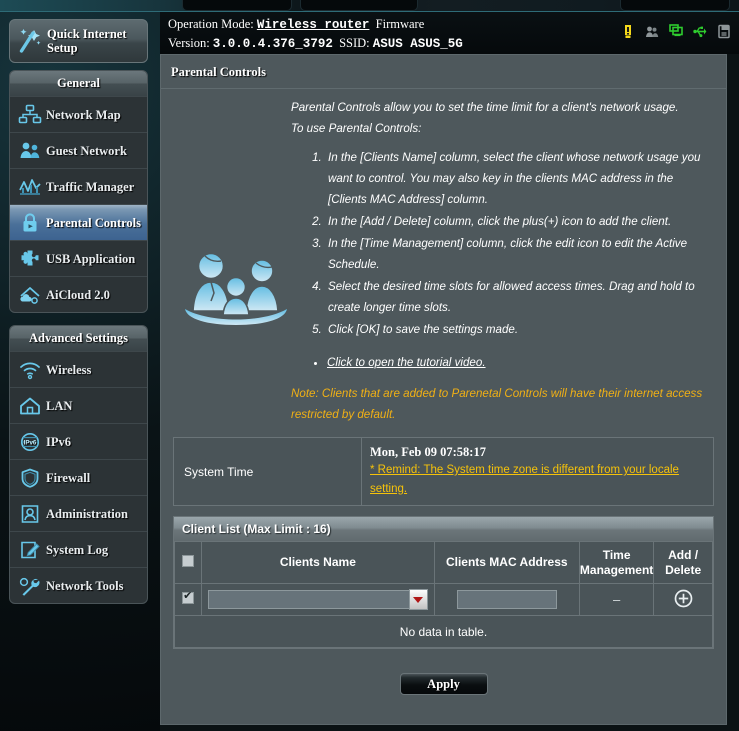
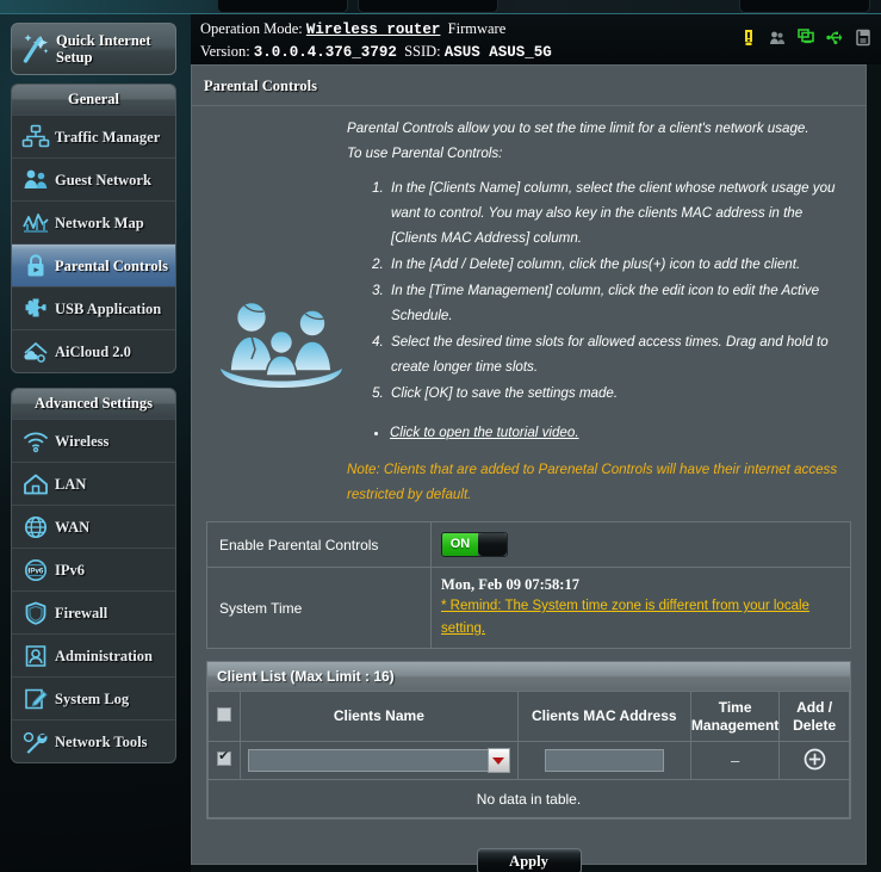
  Quick Internet Setup
  General
- Network Map
+ Traffic Manager
  Guest Network
- Traffic Manager
+ Network Map
  Parental Controls
  USB Application
  AiCloud 2.0
  Advanced Settings
  Wireless
  LAN
+ WAN
  IPv6
  Firewall
  Administration
  System Log
  Network Tools
  Operation Mode: Wireless router Firmware
  Version: 3.0.0.4.376_3792 SSID: ASUS ASUS_5G
  Parental Controls
  Parental Controls allow you to set the time limit for a client's network usage.
  To use Parental Controls:
  In the [Clients Name] column, select the client whose network usage you want to control. You may also key in the clients MAC address in the [Clients MAC Address] column.
  In the [Add / Delete] column, click the plus(+) icon to add the client.
  In the [Time Management] column, click the edit icon to edit the Active Schedule.
  Select the desired time slots for allowed access times. Drag and hold to create longer time slots.
  Click [OK] to save the settings made.
  Click to open the tutorial video.
  Note: Clients that are added to Parenetal Controls will have their internet access restricted by default.
+ Enable Parental Controls
+ ON
  System Time
  Mon, Feb 09 07:58:17
  * Remind: The System time zone is different from your locale setting.
  Client List (Max Limit : 16)
  	Clients Name	Clients MAC Address	Time Management	Add / Delete
  			–
  No data in table.
  Apply
